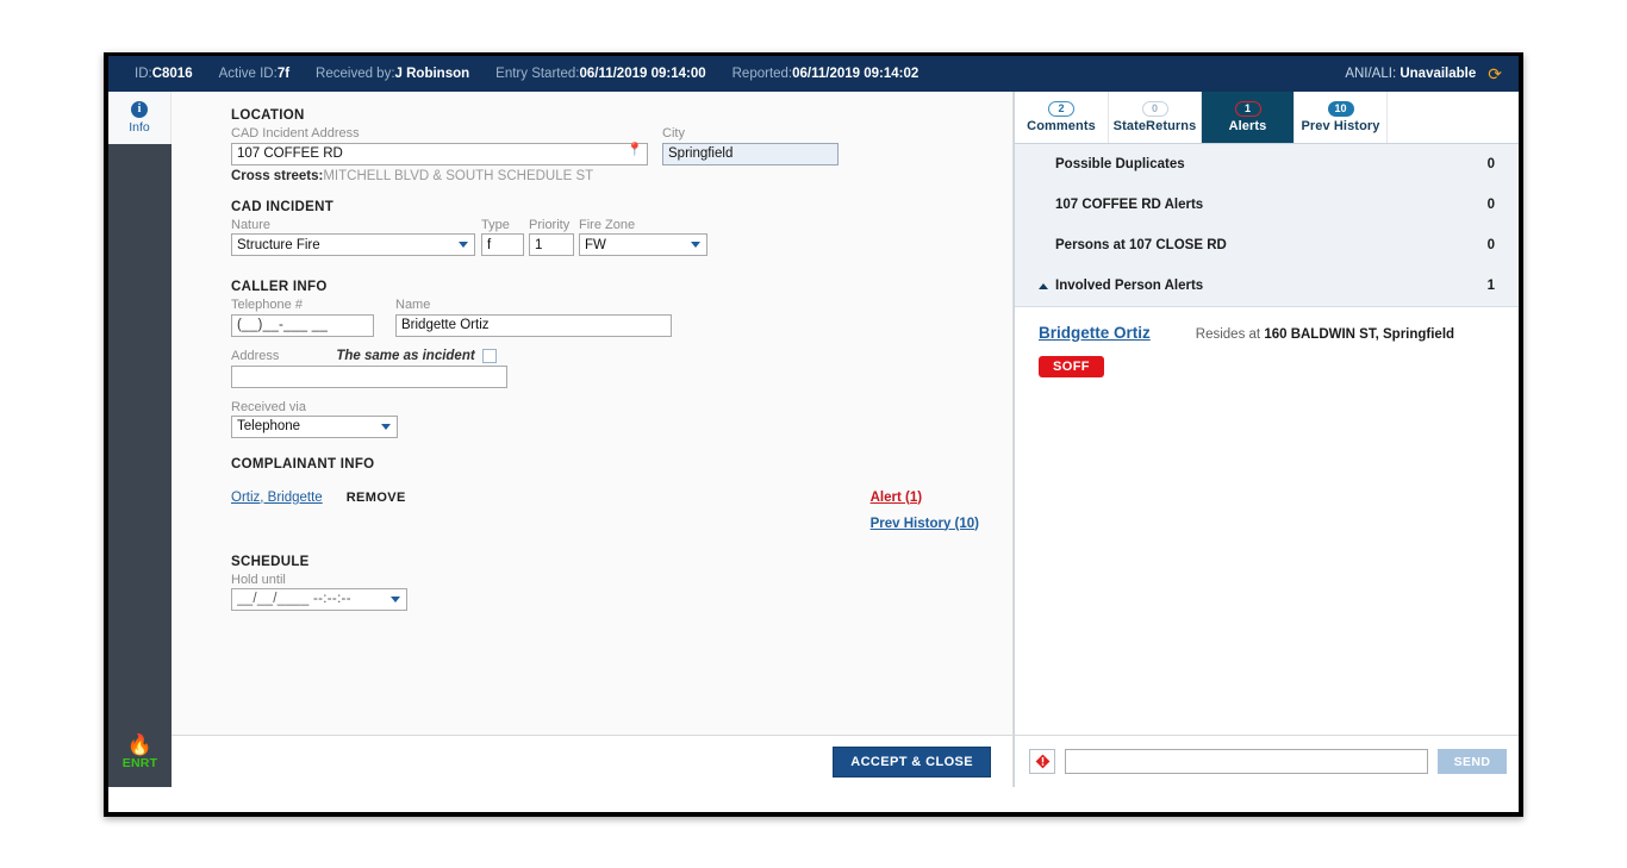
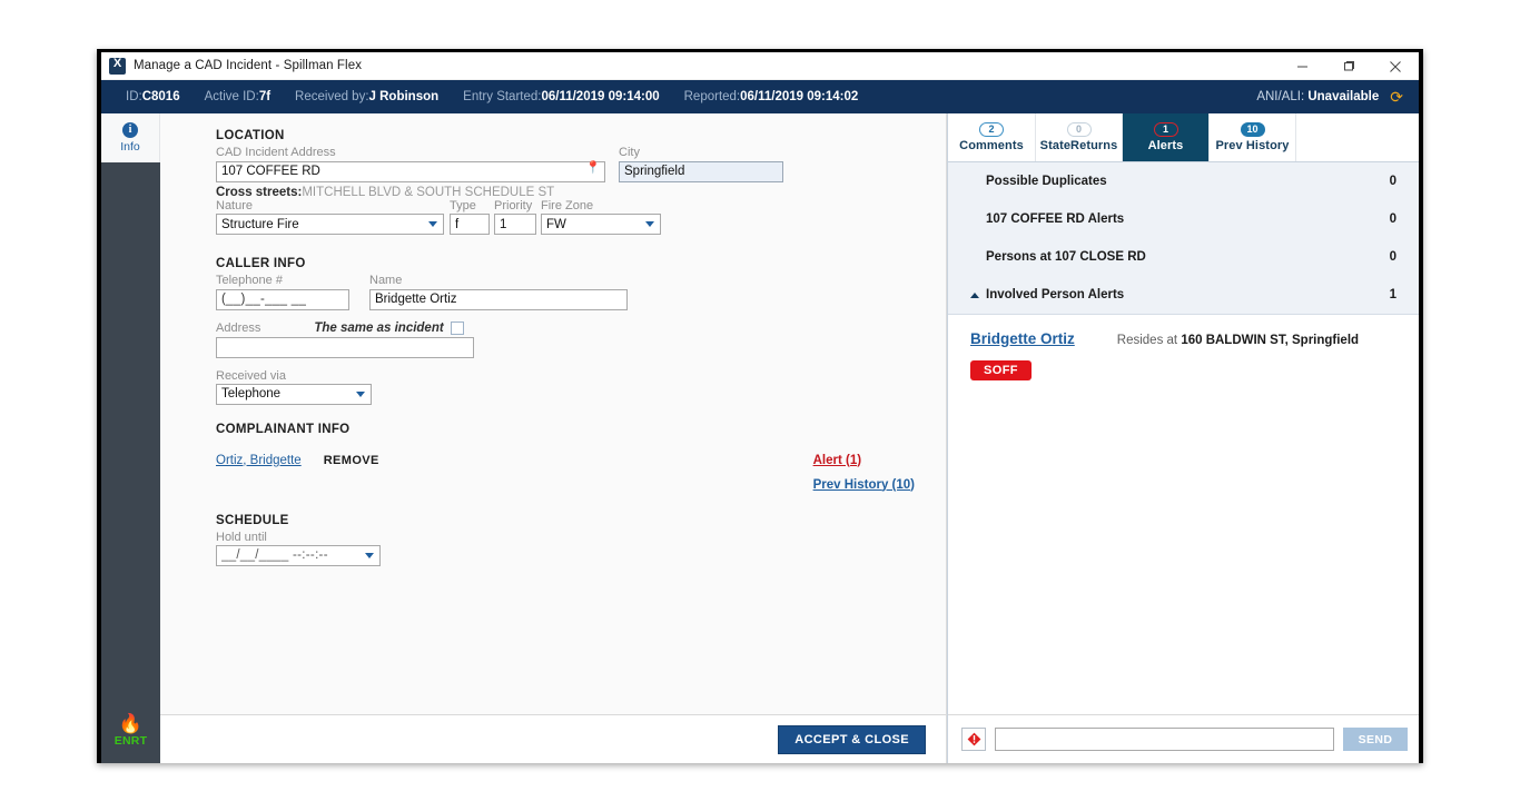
+ Manage a CAD Incident - Spillman Flex
  ID:C8016
  Active ID:7f
  Received by:J Robinson
  Entry Started:06/11/2019 09:14:00
  Reported:06/11/2019 09:14:02
  ANI/ALI:
  Unavailable
  ⟳
  i
  Info
  🔥
  ENRT
  LOCATION
  CAD Incident Address
  107 COFFEE RD
  📍
  City
  Springfield
  Cross streets:MITCHELL BLVD & SOUTH SCHEDULE ST
- CAD INCIDENT
  Nature
  Structure Fire
  Type
  f
  Priority
  1
  Fire Zone
  FW
  CALLER INFO
  Telephone #
  (__)__-___ __
  Name
  Bridgette Ortiz
  Address
  The same as incident
  Received via
  Telephone
  COMPLAINANT INFO
  Ortiz, Bridgette
  REMOVE
  Alert (1)
  Prev History (10)
  SCHEDULE
  Hold until
  __/__/____ --:--:--
  ACCEPT & CLOSE
  2
  Comments
  0
  StateReturns
  1
  Alerts
  10
  Prev History
  Possible Duplicates
  0
  107 COFFEE RD Alerts
  0
  Persons at 107 CLOSE RD
  0
  Involved Person Alerts
  1
  Bridgette Ortiz
  Resides at 160 BALDWIN ST, Springfield
  SOFF
  SEND
